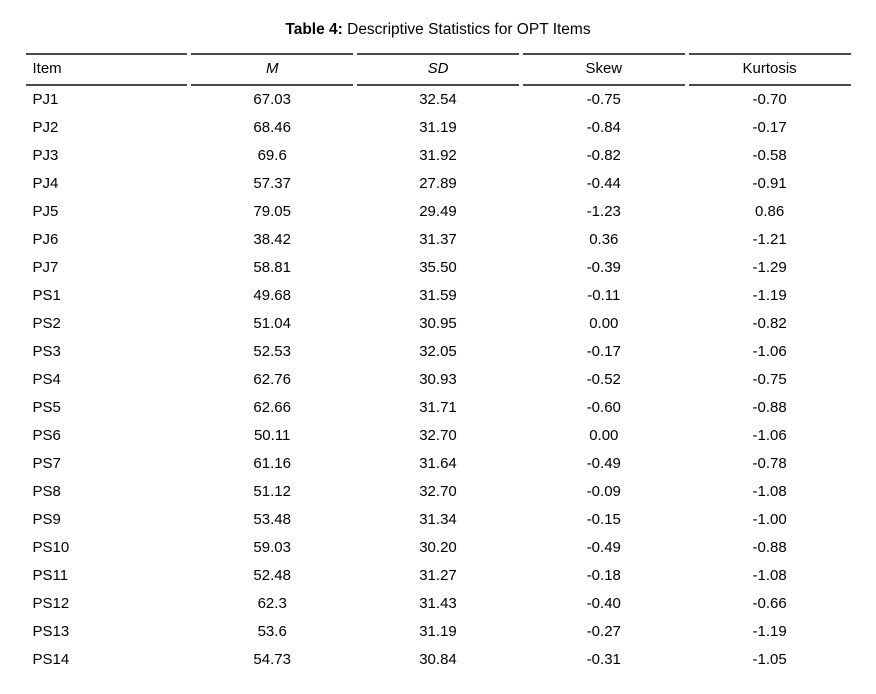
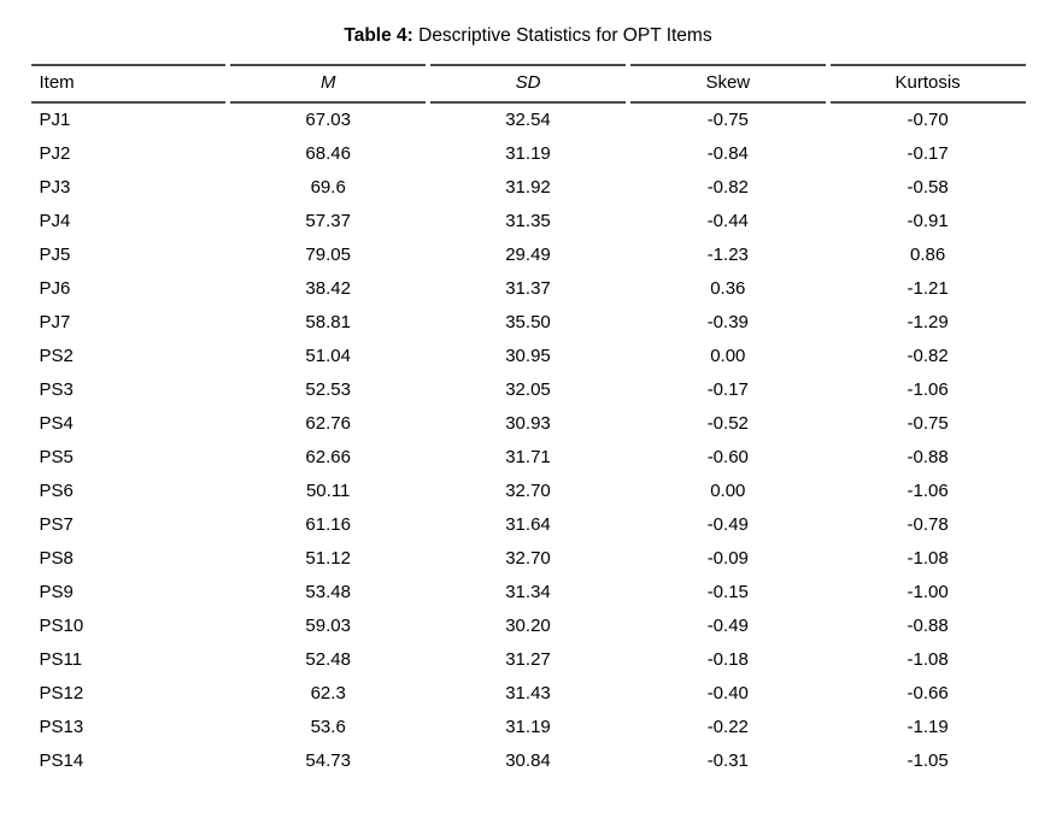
  Table 4: Descriptive Statistics for OPT Items
  Item	M	SD	Skew	Kurtosis
  PJ1	67.03	32.54	-0.75	-0.70
  PJ2	68.46	31.19	-0.84	-0.17
  PJ3	69.6	31.92	-0.82	-0.58
- PJ4	57.37	27.89	-0.44	-0.91
+ PJ4	57.37	31.35	-0.44	-0.91
  PJ5	79.05	29.49	-1.23	0.86
  PJ6	38.42	31.37	0.36	-1.21
  PJ7	58.81	35.50	-0.39	-1.29
- PS1	49.68	31.59	-0.11	-1.19
  PS2	51.04	30.95	0.00	-0.82
  PS3	52.53	32.05	-0.17	-1.06
  PS4	62.76	30.93	-0.52	-0.75
  PS5	62.66	31.71	-0.60	-0.88
  PS6	50.11	32.70	0.00	-1.06
  PS7	61.16	31.64	-0.49	-0.78
  PS8	51.12	32.70	-0.09	-1.08
  PS9	53.48	31.34	-0.15	-1.00
  PS10	59.03	30.20	-0.49	-0.88
  PS11	52.48	31.27	-0.18	-1.08
  PS12	62.3	31.43	-0.40	-0.66
- PS13	53.6	31.19	-0.27	-1.19
+ PS13	53.6	31.19	-0.22	-1.19
  PS14	54.73	30.84	-0.31	-1.05
